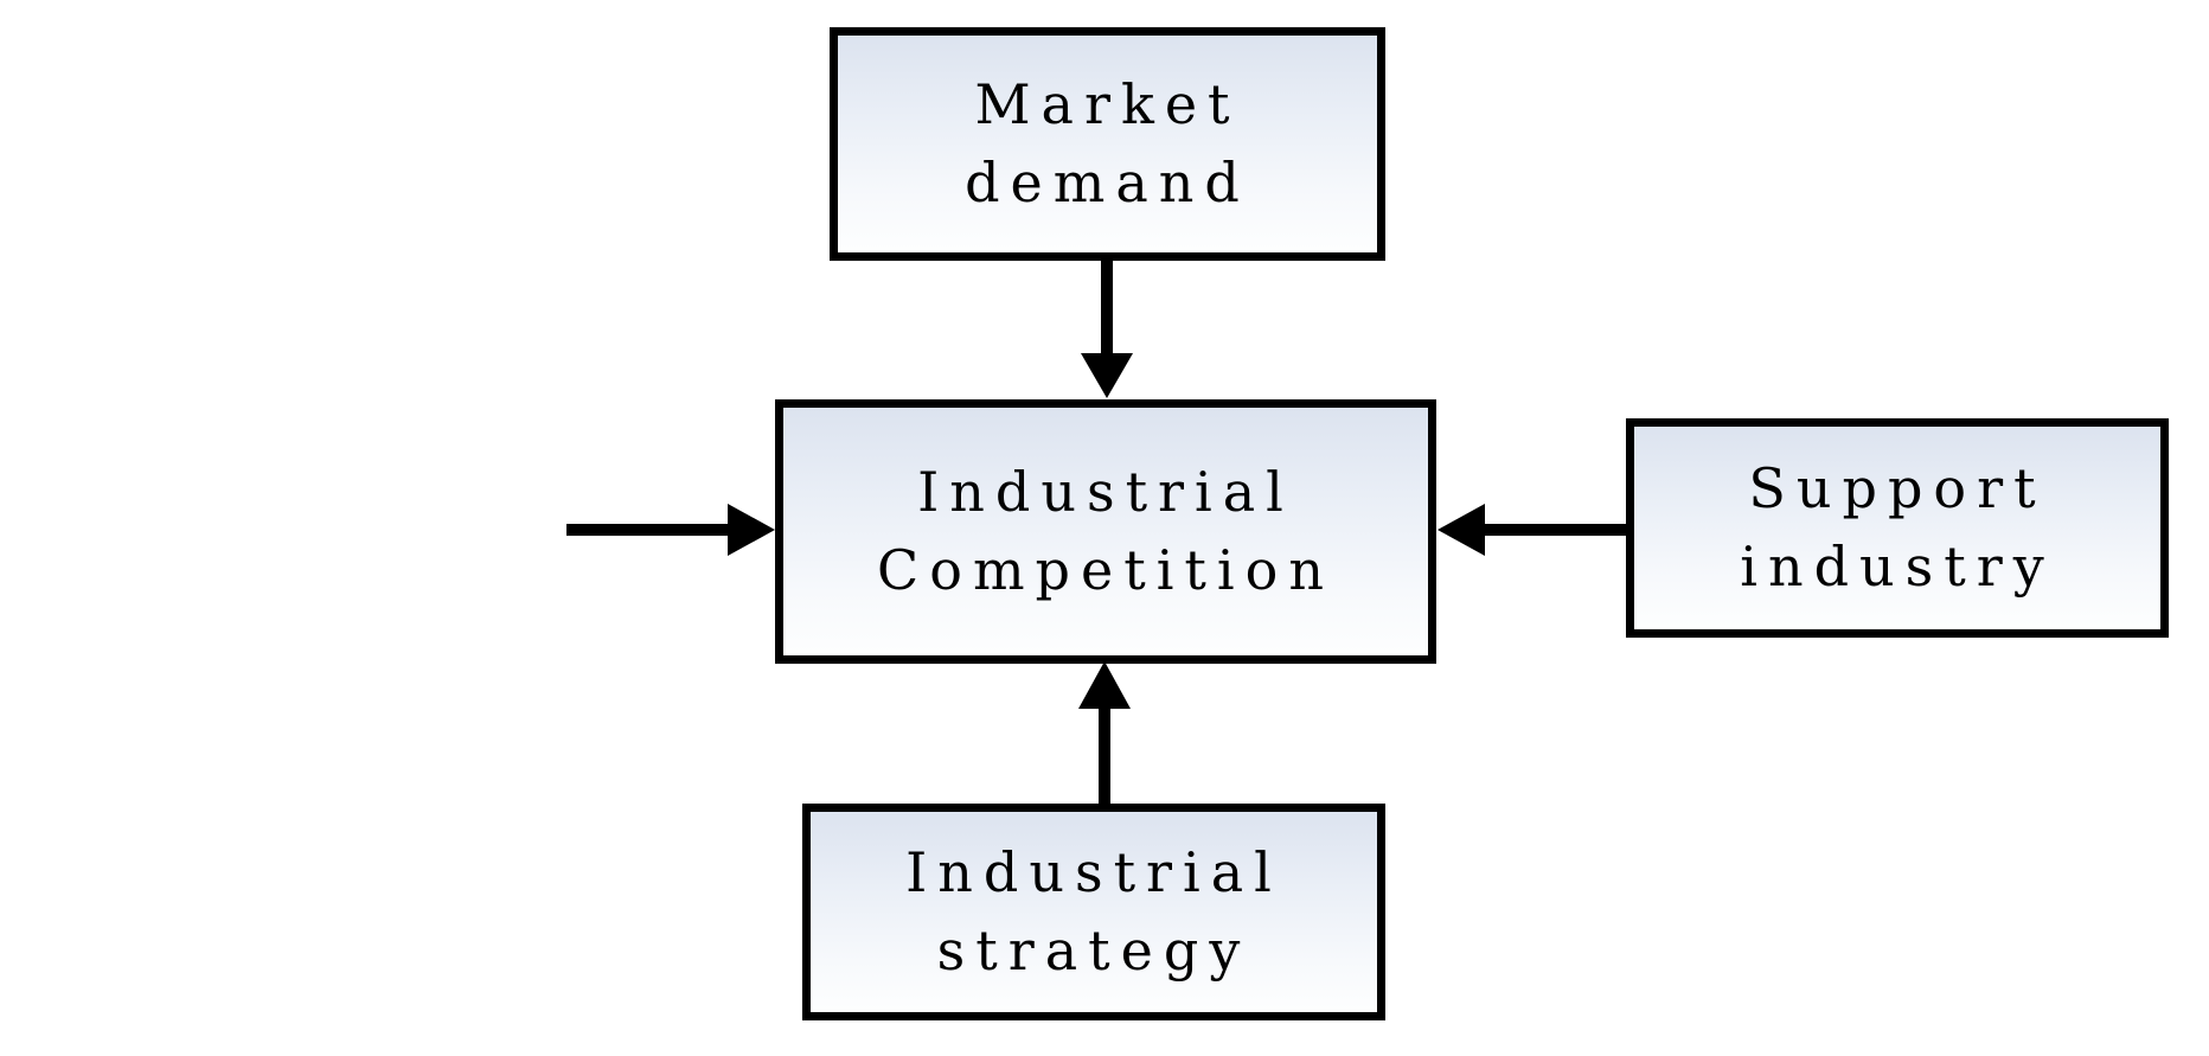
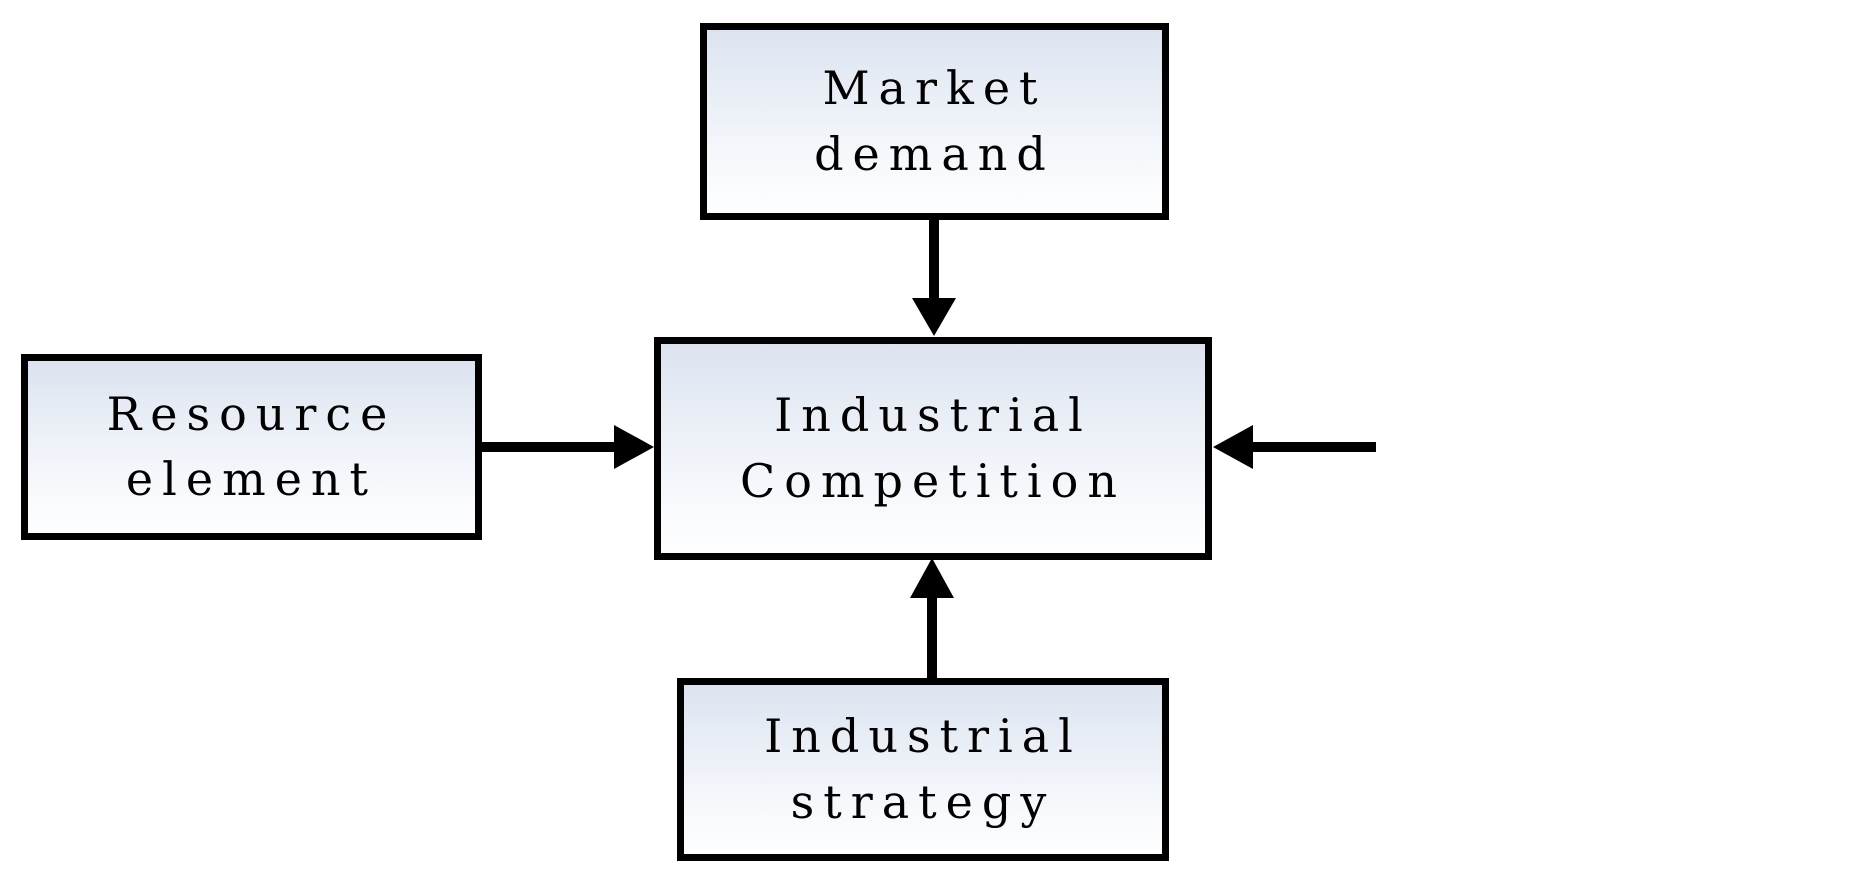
  Market
  demand
+ Resource
+ element
  Industrial
  Competition
- Support
- industry
  Industrial
  strategy
